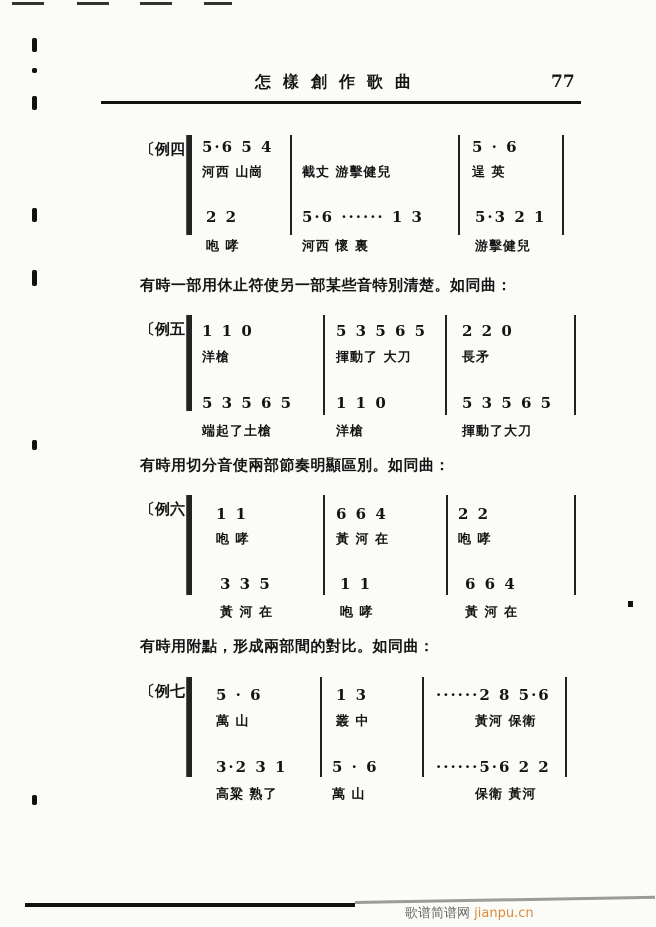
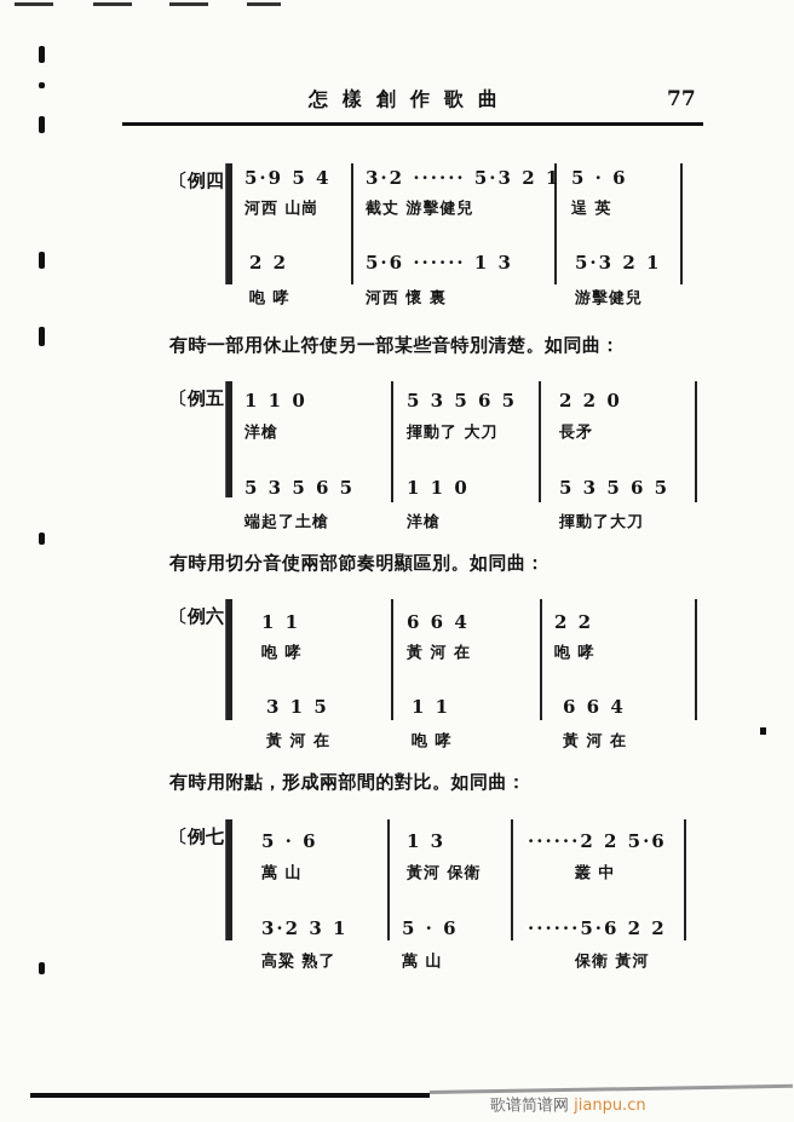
  怎樣創作歌曲
  77
  〔例四〕
- 5·6 5 4
+ 5·9 5 4
  河西 山崗
+ 3·2 ······ 5·3 2 1
  截丈 游擊健兒
  5 · 6
  逞 英
  2 2
  咆 哮
  5·6 ······ 1 3
  河西 懷 裏
  5·3 2 1
  游擊健兒
  有時一部用休止符使另一部某些音特別清楚。如同曲：
  〔例五〕
  1 1 0
  洋槍
  5 3 5 6 5
  揮動了 大刀
  2 2 0
  長矛
  5 3 5 6 5
  端起了土槍
  1 1 0
  洋槍
  5 3 5 6 5
  揮動了大刀
  有時用切分音使兩部節奏明顯區別。如同曲：
  〔例六〕
  1 1
  咆 哮
  6 6 4
  黃 河 在
  2 2
  咆 哮
- 3 3 5
+ 3 1 5
  黃 河 在
  1 1
  咆 哮
  6 6 4
  黃 河 在
  有時用附點，形成兩部間的對比。如同曲：
  〔例七〕
  5 · 6
  萬 山
  1 3
- 叢 中
+ 黃河 保衛
- ······2 8 5·6
+ ······2 2 5·6
- 黃河 保衛
+ 叢 中
  3·2 3 1
  高粱 熟了
  5 · 6
  萬 山
  ······5·6 2 2
  保衛 黃河
  歌谱简谱网 jianpu.cn
